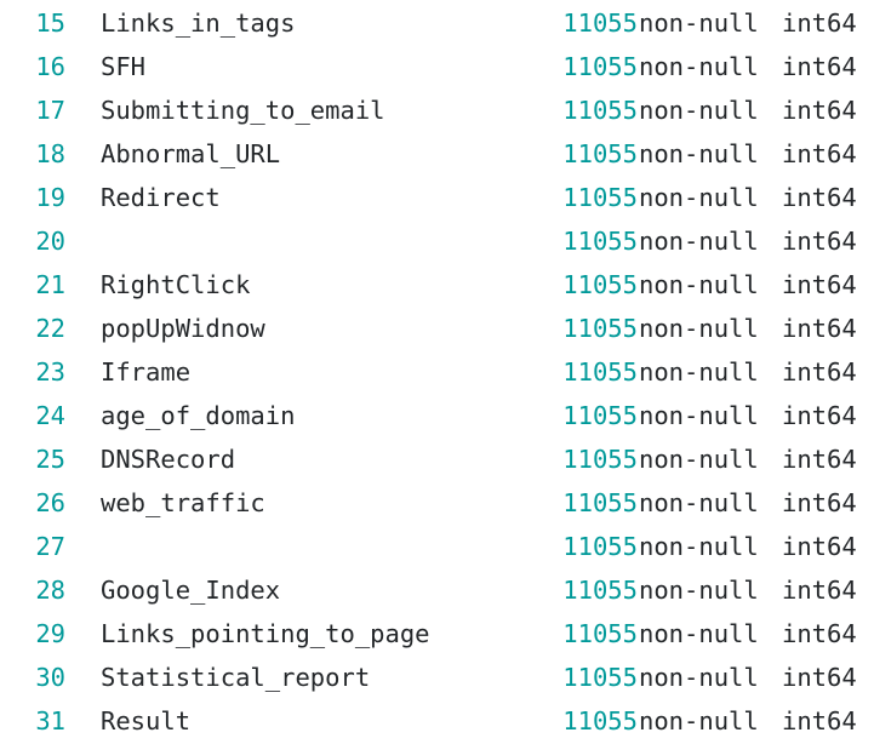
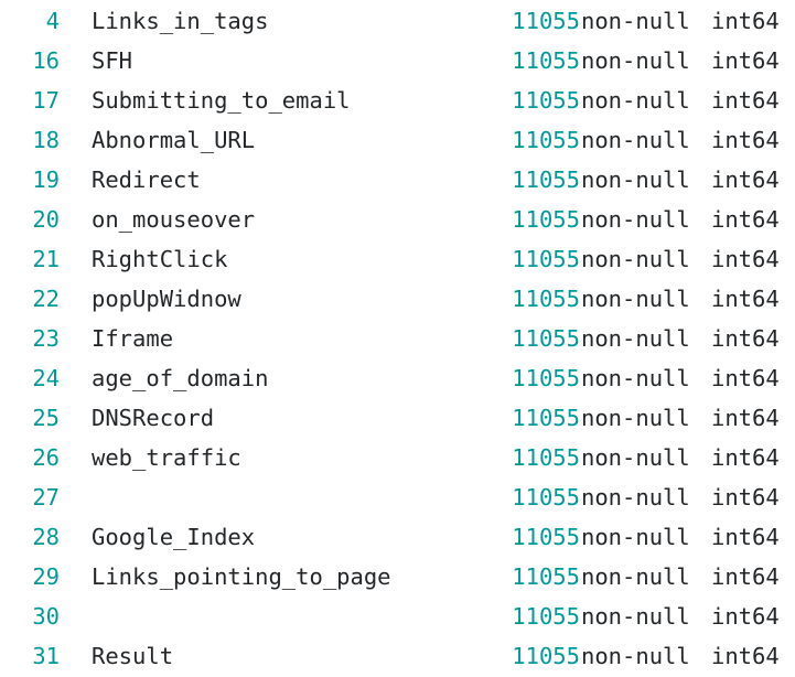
- 15
+ 4
  Links_in_tags
  11055
  non-null
  int64
  16
  SFH
  11055
  non-null
  int64
  17
  Submitting_to_email
  11055
  non-null
  int64
  18
  Abnormal_URL
  11055
  non-null
  int64
  19
  Redirect
  11055
  non-null
  int64
  20
+ on_mouseover
  11055
  non-null
  int64
  21
  RightClick
  11055
  non-null
  int64
  22
  popUpWidnow
  11055
  non-null
  int64
  23
  Iframe
  11055
  non-null
  int64
  24
  age_of_domain
  11055
  non-null
  int64
  25
  DNSRecord
  11055
  non-null
  int64
  26
  web_traffic
  11055
  non-null
  int64
  27
  11055
  non-null
  int64
  28
  Google_Index
  11055
  non-null
  int64
  29
  Links_pointing_to_page
  11055
  non-null
  int64
  30
- Statistical_report
  11055
  non-null
  int64
  31
  Result
  11055
  non-null
  int64
